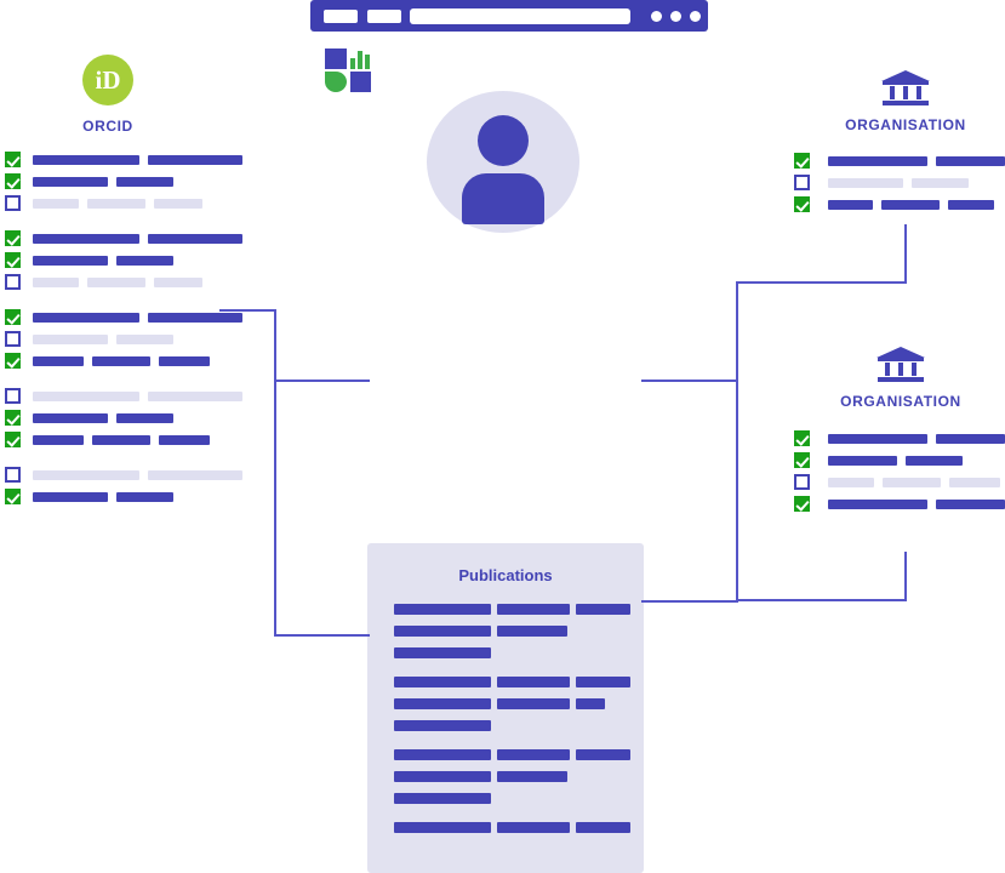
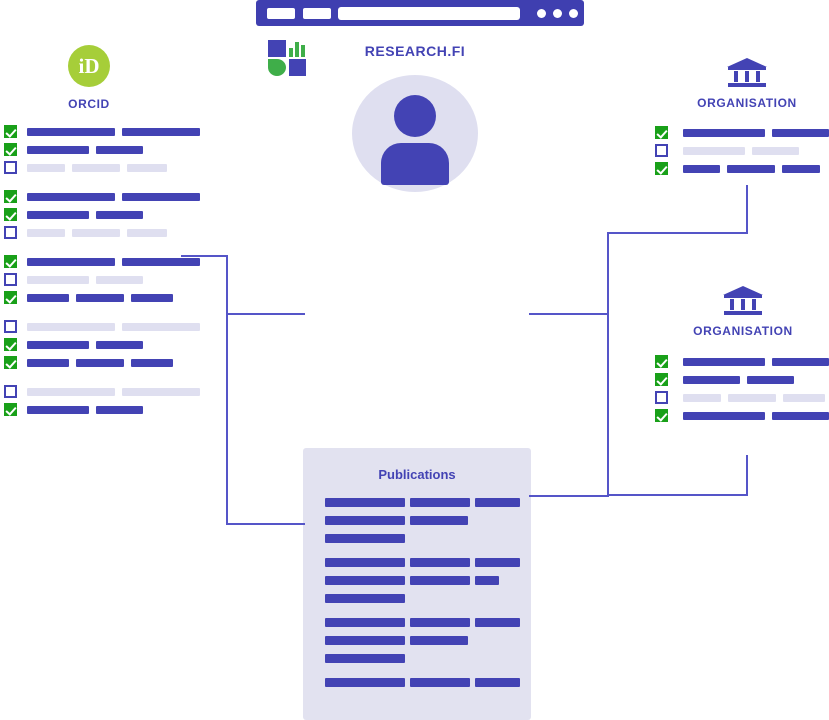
+ RESEARCH.FI
  iD
  ORCID
  ORGANISATION
  ORGANISATION
  Publications
